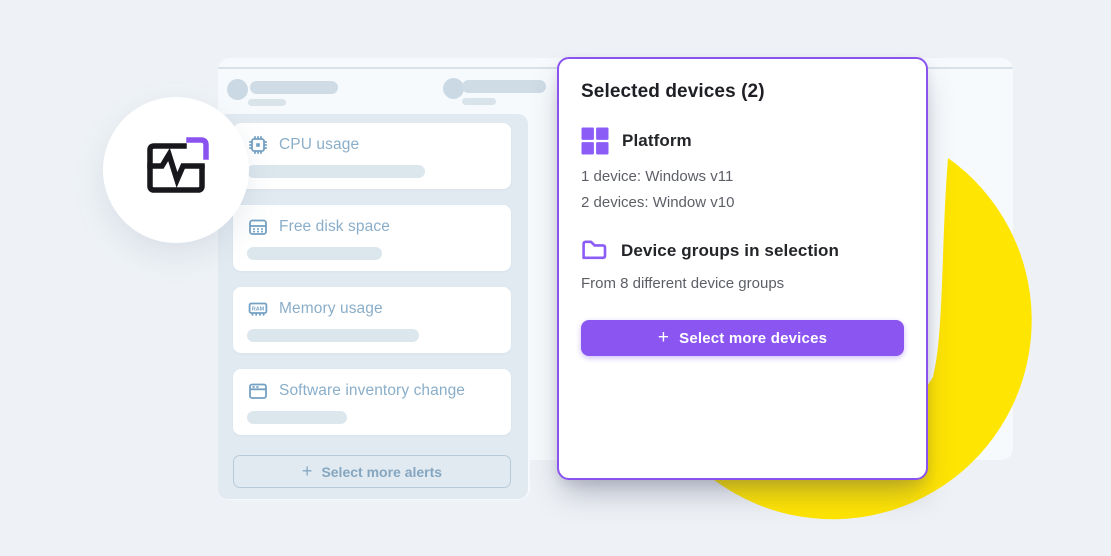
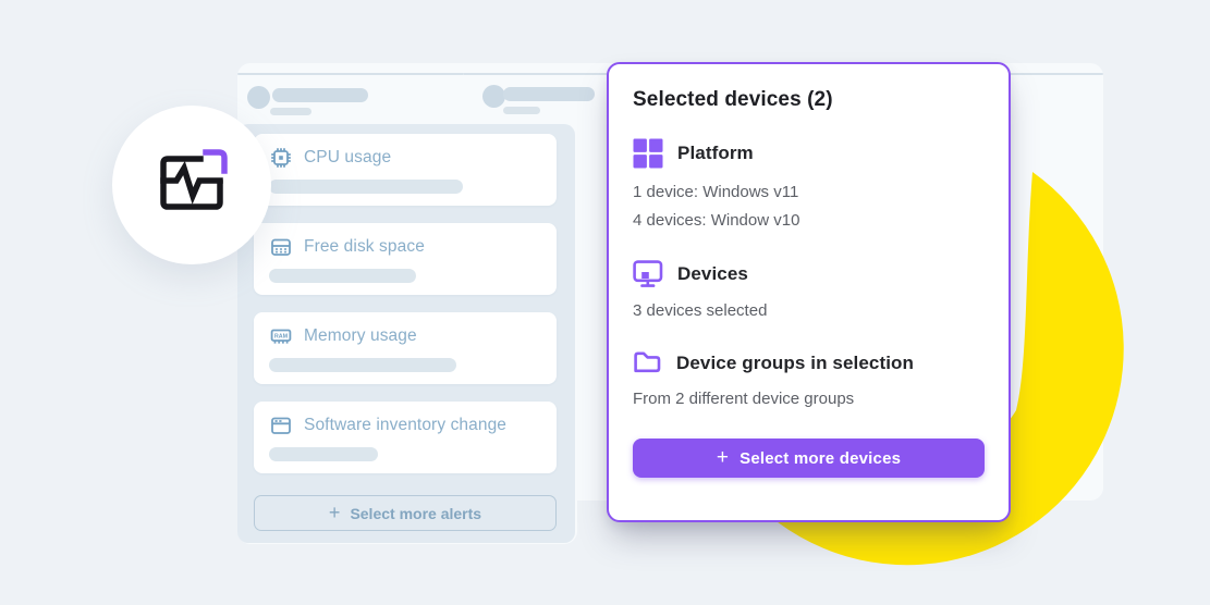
  CPU usage
  Free disk space
  Memory usage
  Software inventory change
  +
  Select more alerts
  Selected devices (2)
  Platform
  1 device: Windows v11
- 2 devices: Window v10
+ 4 devices: Window v10
+ Devices
+ 3 devices selected
  Device groups in selection
- From 8 different device groups
+ From 2 different device groups
  +
  Select more devices
